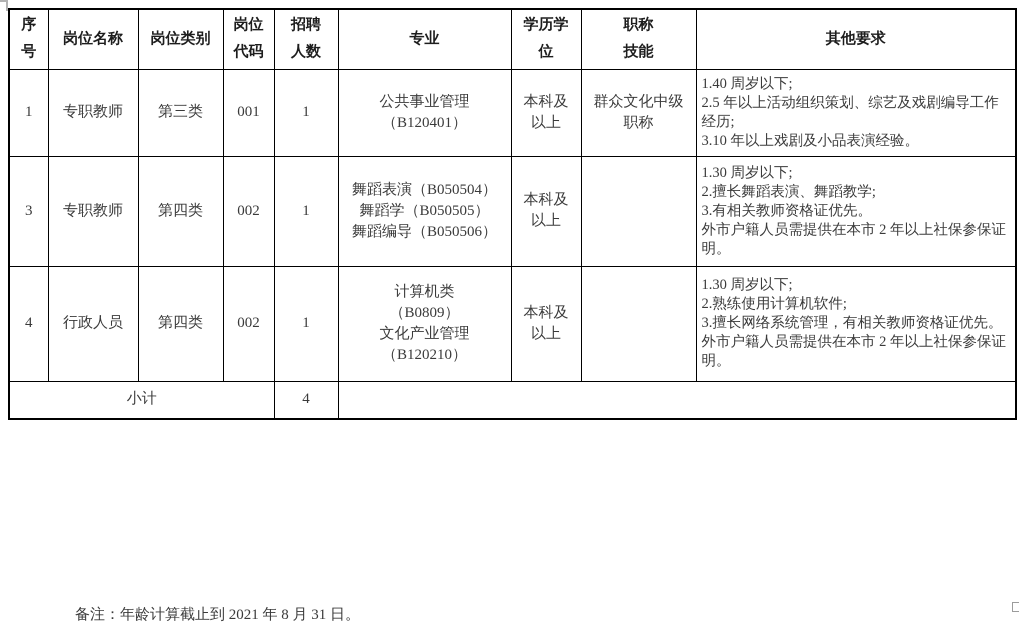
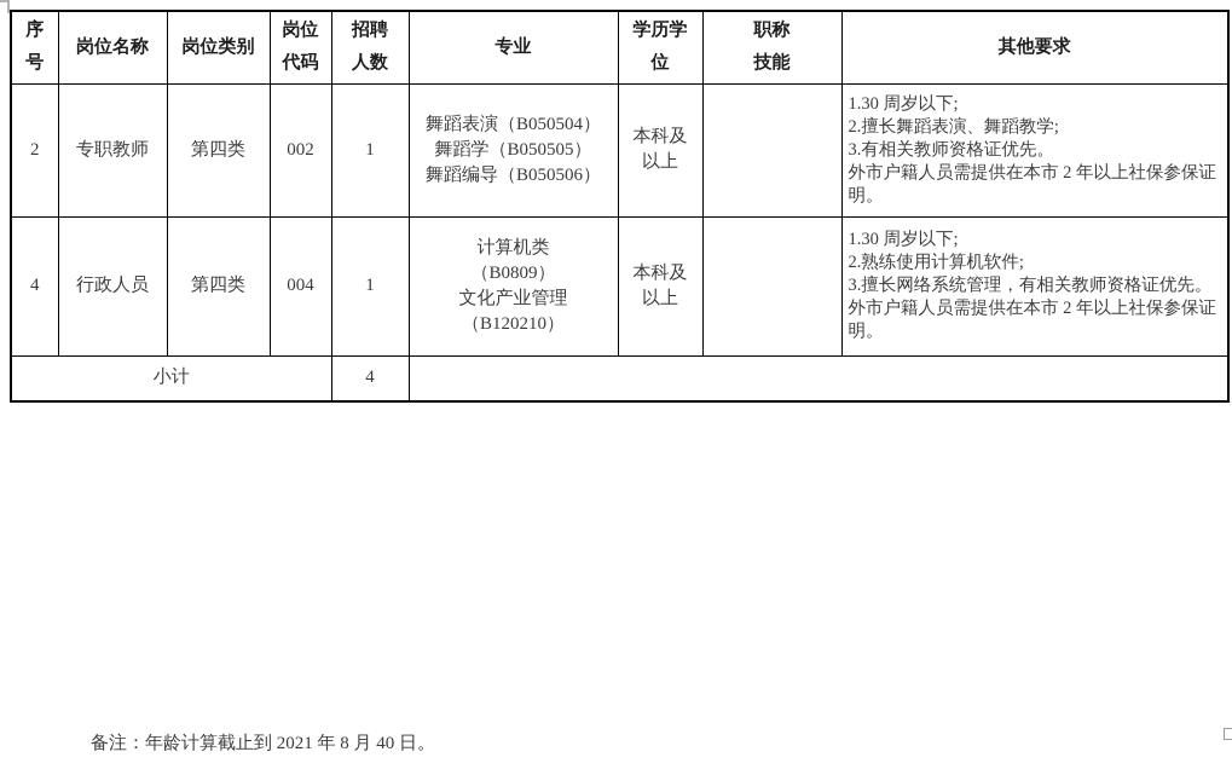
  序 号	岗位名称	岗位类别	岗位 代码	招聘 人数	专业	学历学 位	职称 技能	其他要求
- 1	专职教师	第三类	001	1	公共事业管理 （B120401）	本科及 以上	群众文化中级 职称	1.40 周岁以下; 2.5 年以上活动组织策划、综艺及戏剧编导工作经历; 3.10 年以上戏剧及小品表演经验。
- 3	专职教师	第四类	002	1	舞蹈表演（B050504） 舞蹈学（B050505） 舞蹈编导（B050506）	本科及 以上		1.30 周岁以下; 2.擅长舞蹈表演、舞蹈教学; 3.有相关教师资格证优先。 外市户籍人员需提供在本市 2 年以上社保参保证明。
+ 2	专职教师	第四类	002	1	舞蹈表演（B050504） 舞蹈学（B050505） 舞蹈编导（B050506）	本科及 以上		1.30 周岁以下; 2.擅长舞蹈表演、舞蹈教学; 3.有相关教师资格证优先。 外市户籍人员需提供在本市 2 年以上社保参保证明。
- 4	行政人员	第四类	002	1	计算机类 （B0809） 文化产业管理 （B120210）	本科及 以上		1.30 周岁以下; 2.熟练使用计算机软件; 3.擅长网络系统管理，有相关教师资格证优先。 外市户籍人员需提供在本市 2 年以上社保参保证明。
+ 4	行政人员	第四类	004	1	计算机类 （B0809） 文化产业管理 （B120210）	本科及 以上		1.30 周岁以下; 2.熟练使用计算机软件; 3.擅长网络系统管理，有相关教师资格证优先。 外市户籍人员需提供在本市 2 年以上社保参保证明。
  小计	4
- 备注：年龄计算截止到 2021 年 8 月 31 日。
+ 备注：年龄计算截止到 2021 年 8 月 40 日。
